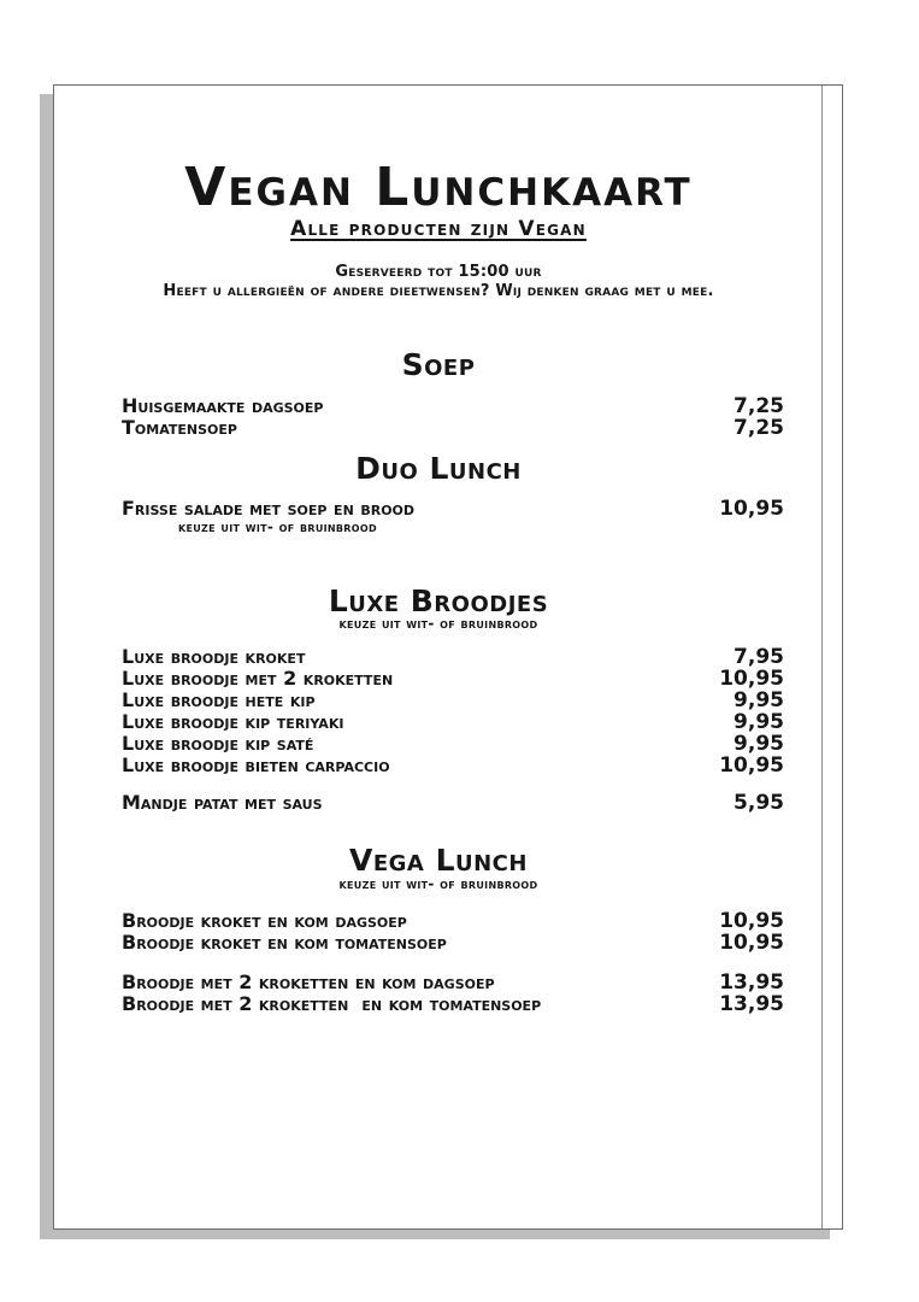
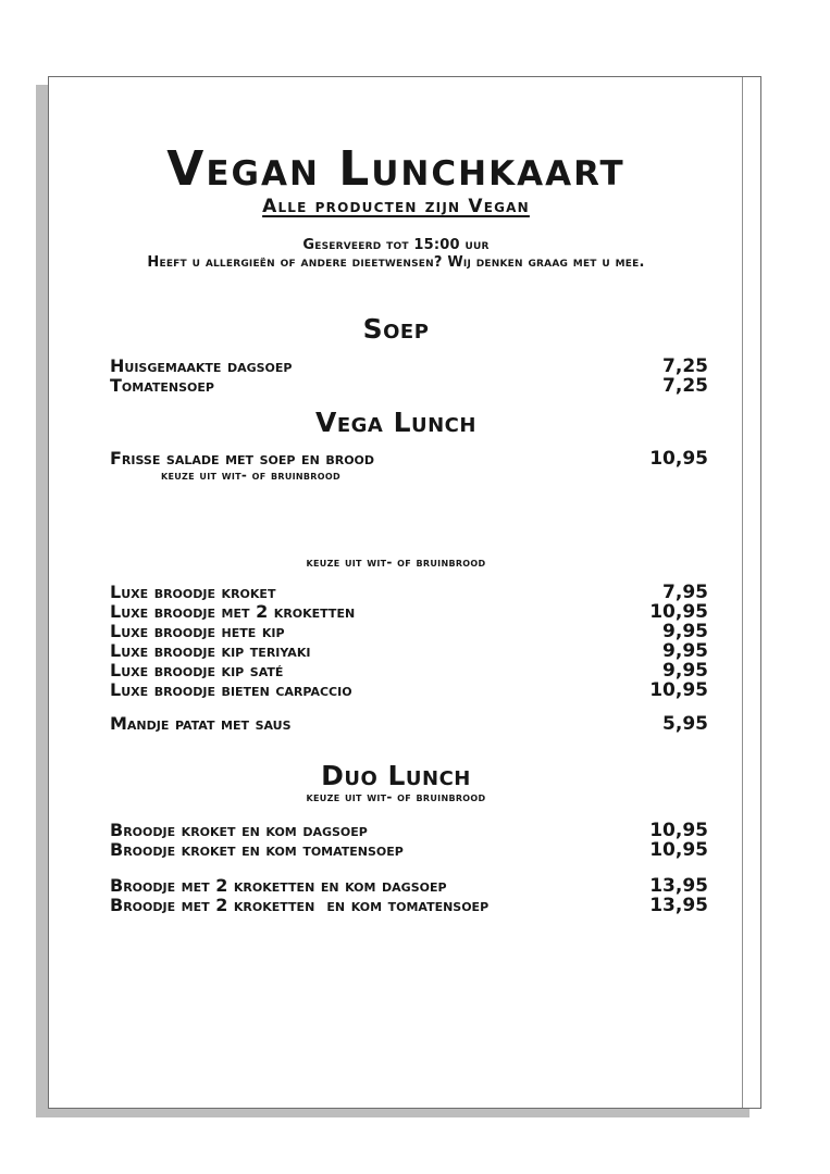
  Vegan Lunchkaart
  Alle producten zijn Vegan
  Geserveerd tot 15:00 uur
  Heeft u allergieën of andere dieetwensen? Wij denken graag met u mee.
  Soep
  Huisgemaakte dagsoep
  7,25
  Tomatensoep
  7,25
- Duo Lunch
+ Vega Lunch
  Frisse salade met soep en brood
  10,95
  keuze uit wit- of bruinbrood
- Luxe Broodjes
  keuze uit wit- of bruinbrood
  Luxe broodje kroket
  7,95
  Luxe broodje met 2 kroketten
  10,95
  Luxe broodje hete kip
  9,95
  Luxe broodje kip teriyaki
  9,95
  Luxe broodje kip saté
  9,95
  Luxe broodje bieten carpaccio
  10,95
  Mandje patat met saus
  5,95
- Vega Lunch
+ Duo Lunch
  keuze uit wit- of bruinbrood
  Broodje kroket en kom dagsoep
  10,95
  Broodje kroket en kom tomatensoep
  10,95
  Broodje met 2 kroketten en kom dagsoep
  13,95
  Broodje met 2 kroketten en kom tomatensoep
  13,95
